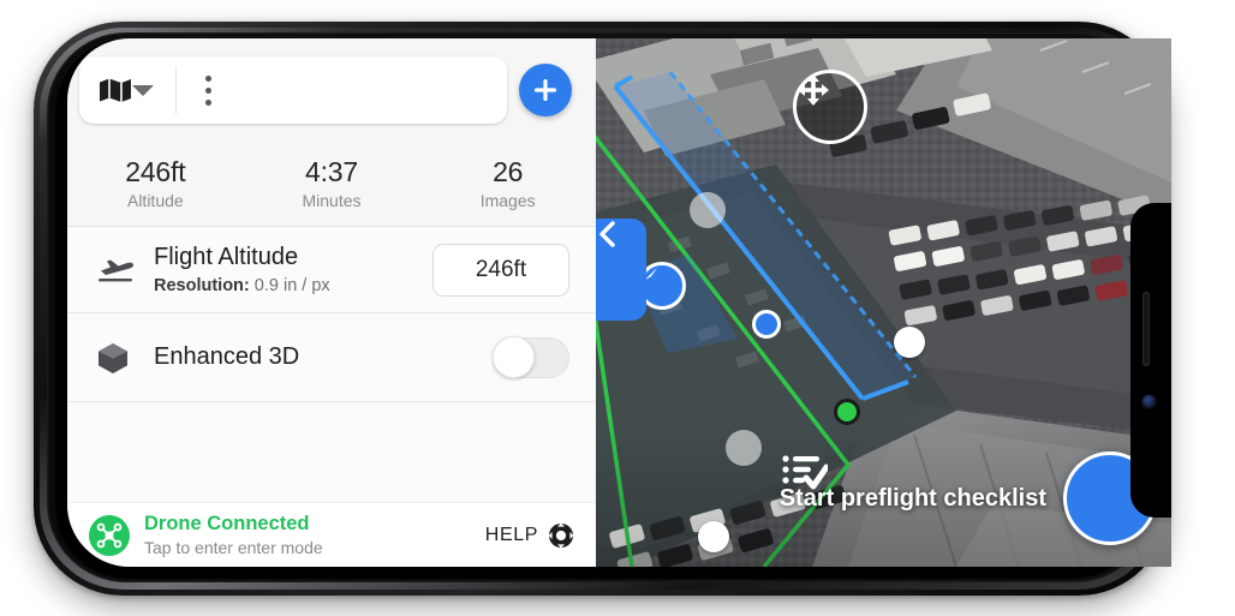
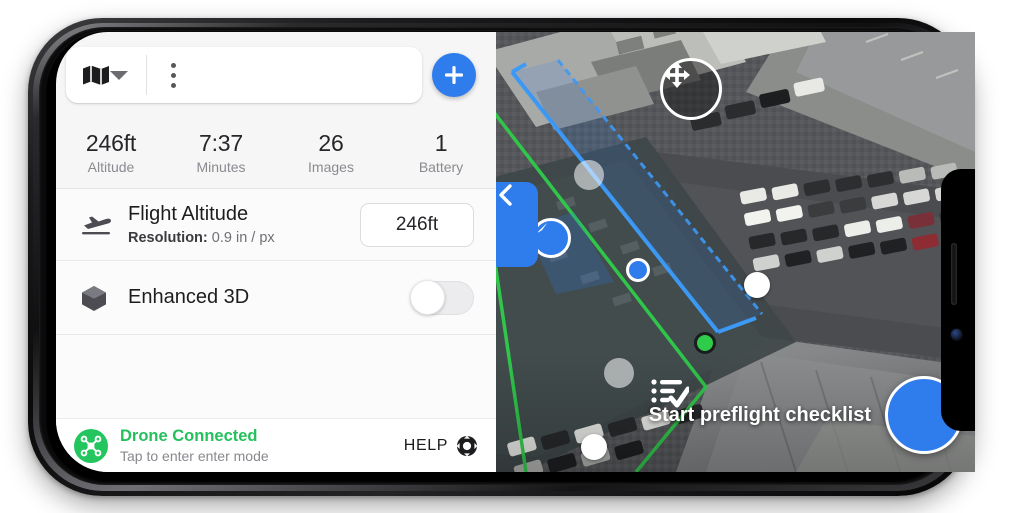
  Start preflight checklist
  246ft
  Altitude
- 4:37
+ 7:37
  Minutes
  26
  Images
+ 1
+ Battery
  Flight Altitude
  Resolution: 0.9 in / px
  246ft
  Enhanced 3D
  Drone Connected
  Tap to enter enter mode
  HELP
